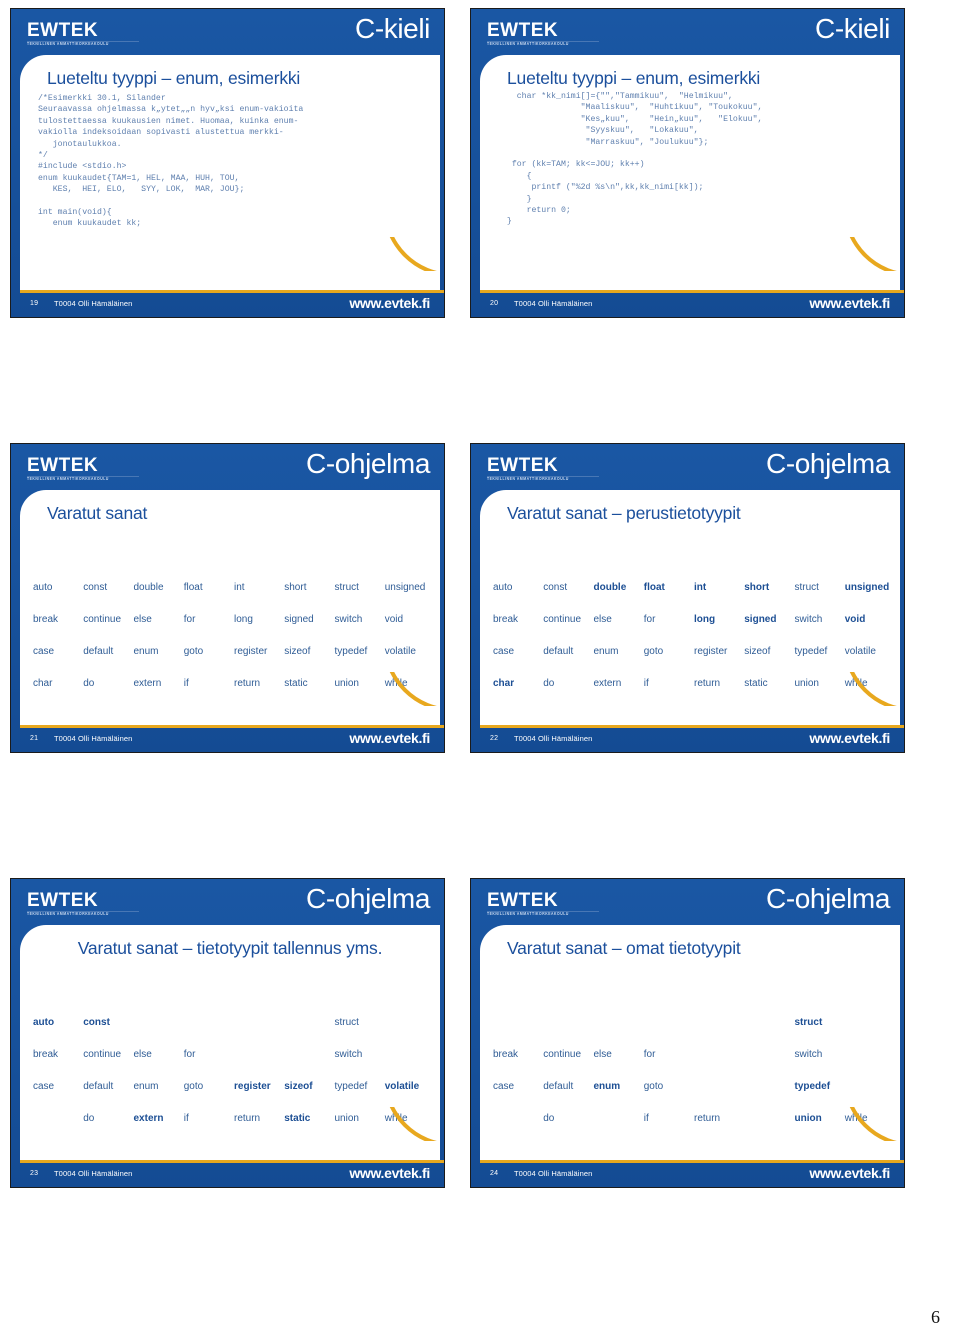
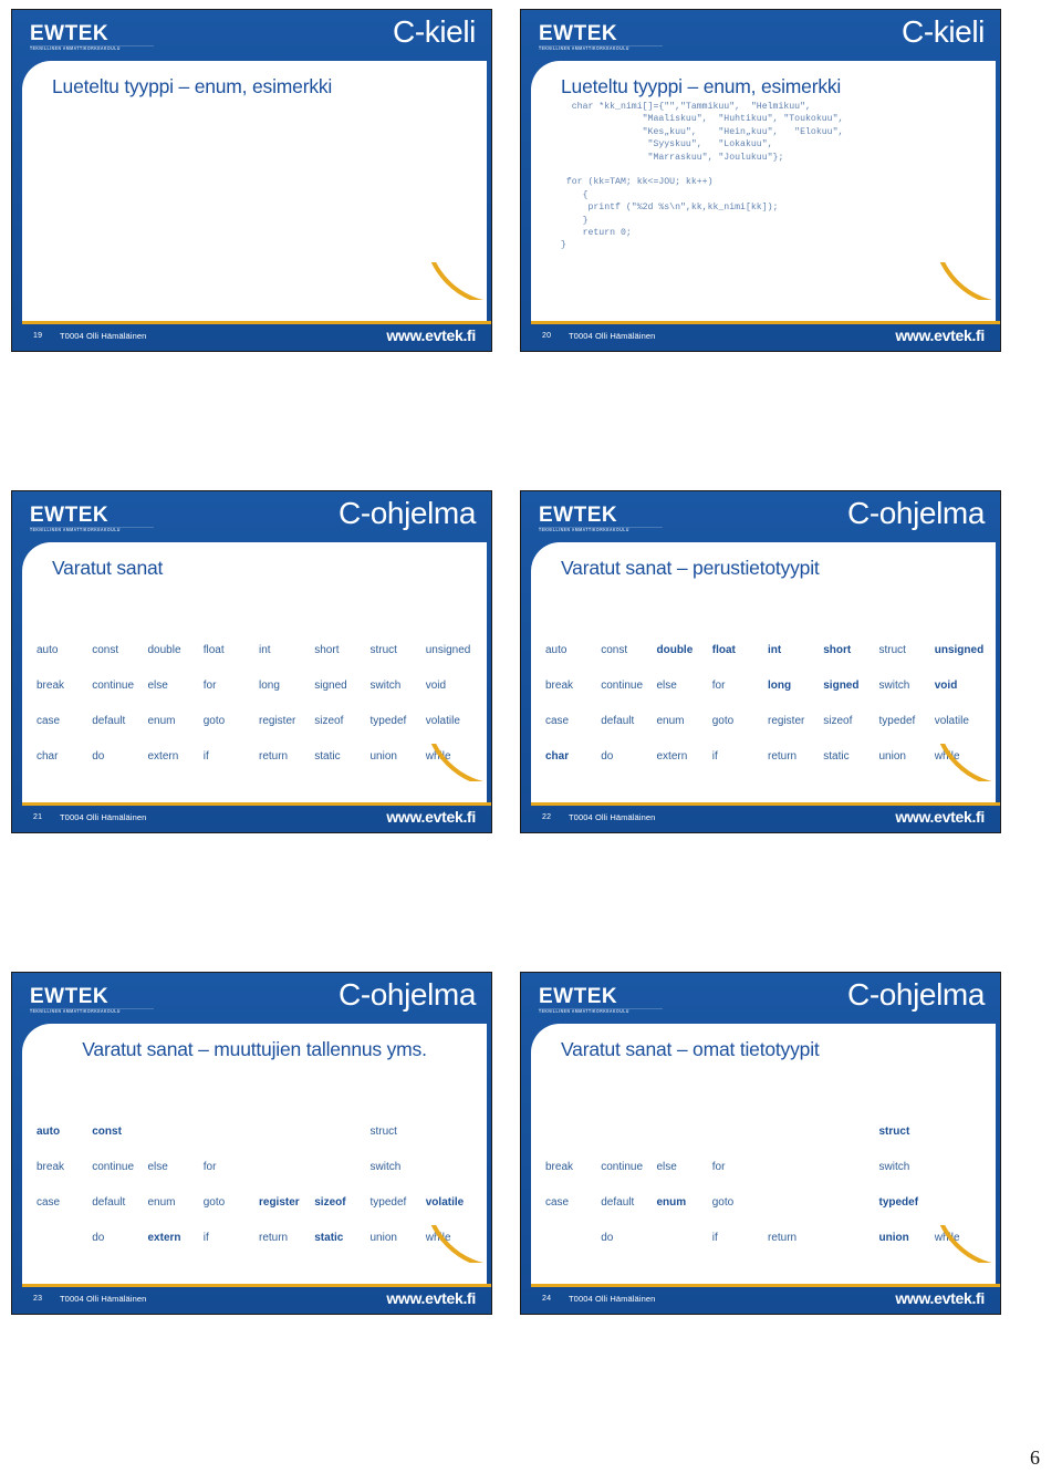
  6
  EWTEK
  C-kieli
  Lueteltu tyyppi – enum, esimerkki
- /*Esimerkki 30.1, Silander
- Seuraavassa ohjelmassa k„ytet„„n hyv„ksi enum-vakioita
- tulostettaessa kuukausien nimet. Huomaa, kuinka enum-
- vakiolla indeksoidaan sopivasti alustettua merkki-
- jonotaulukkoa.
- */
- #include <stdio.h>
- enum kuukaudet{TAM=1, HEL, MAA, HUH, TOU,
- KES, HEI, ELO, SYY, LOK, MAR, JOU};
- int main(void){
- enum kuukaudet kk;
  T0004 Olli Hämäläinen
  www.evtek.fi
  EWTEK
  C-kieli
  Lueteltu tyyppi – enum, esimerkki
  char *kk_nimi[]={"","Tammikuu", "Helmikuu",
  "Maaliskuu", "Huhtikuu", "Toukokuu",
  "Kes„kuu", "Hein„kuu", "Elokuu",
  "Syyskuu", "Lokakuu",
  "Marraskuu", "Joulukuu"};
  for (kk=TAM; kk<=JOU; kk++)
  {
  printf ("%2d %s\n",kk,kk_nimi[kk]);
  }
  return 0;
  }
  T0004 Olli Hämäläinen
  www.evtek.fi
  EWTEK
  C-ohjelma
  Varatut sanat
  auto
  const
  double
  float
  int
  short
  struct
  unsigned
  break
  continue
  else
  for
  long
  signed
  switch
  void
  case
  default
  enum
  goto
  register
  sizeof
  typedef
  volatile
  char
  do
  extern
  if
  return
  static
  union
  while
  T0004 Olli Hämäläinen
  www.evtek.fi
  EWTEK
  C-ohjelma
  Varatut sanat – perustietotyypit
  auto
  const
  double
  float
  int
  short
  struct
  unsigned
  break
  continue
  else
  for
  long
  signed
  switch
  void
  case
  default
  enum
  goto
  register
  sizeof
  typedef
  volatile
  char
  do
  extern
  if
  return
  static
  union
  while
  T0004 Olli Hämäläinen
  www.evtek.fi
  EWTEK
  C-ohjelma
- Varatut sanat – tietotyypit tallennus yms.
+ Varatut sanat – muuttujien tallennus yms.
  auto
  const
  struct
  break
  continue
  else
  for
  switch
  case
  default
  enum
  goto
  register
  sizeof
  typedef
  volatile
  do
  extern
  if
  return
  static
  union
  while
  T0004 Olli Hämäläinen
  www.evtek.fi
  EWTEK
  C-ohjelma
  Varatut sanat – omat tietotyypit
  struct
  break
  continue
  else
  for
  switch
  case
  default
  enum
  goto
  typedef
  do
  if
  return
  union
  while
  T0004 Olli Hämäläinen
  www.evtek.fi
